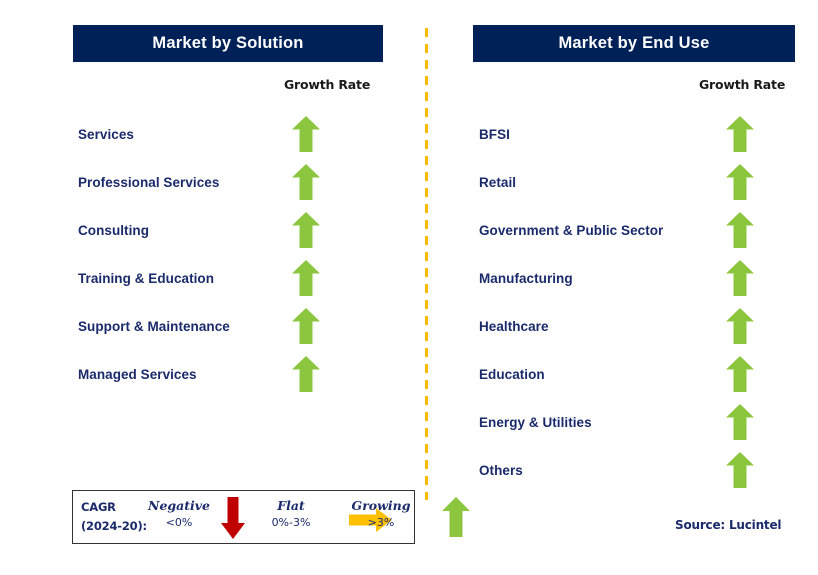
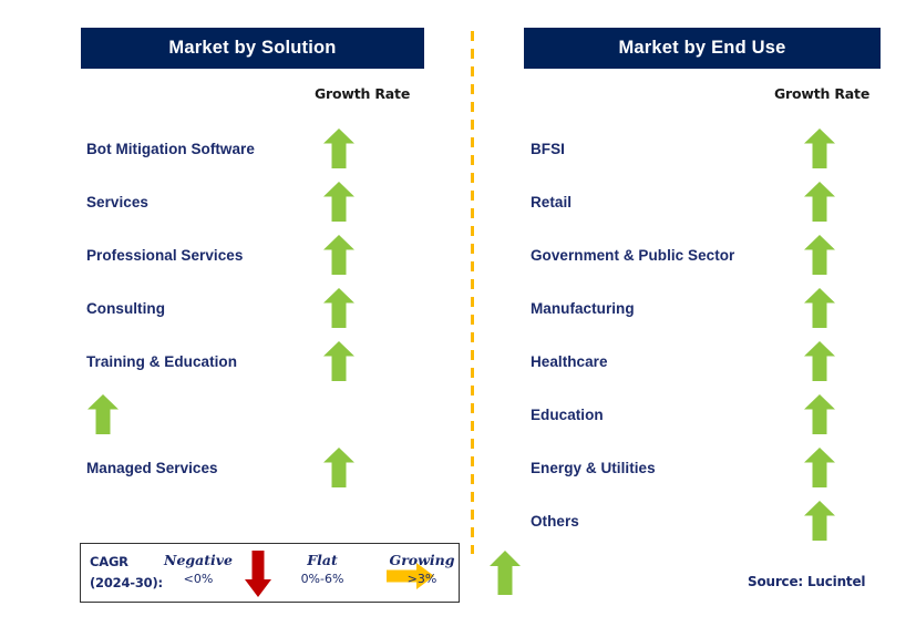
  Market by Solution
  Growth Rate
+ Bot Mitigation Software
  Services
  Professional Services
  Consulting
  Training & Education
- Support & Maintenance
  Managed Services
  Market by End Use
  Growth Rate
  BFSI
  Retail
  Government & Public Sector
  Manufacturing
  Healthcare
  Education
  Energy & Utilities
  Others
  CAGR
- (2024-20):
+ (2024-30):
  Negative
  <0%
  Flat
- 0%-3%
+ 0%-6%
  Growing
  >3%
  Source: Lucintel
